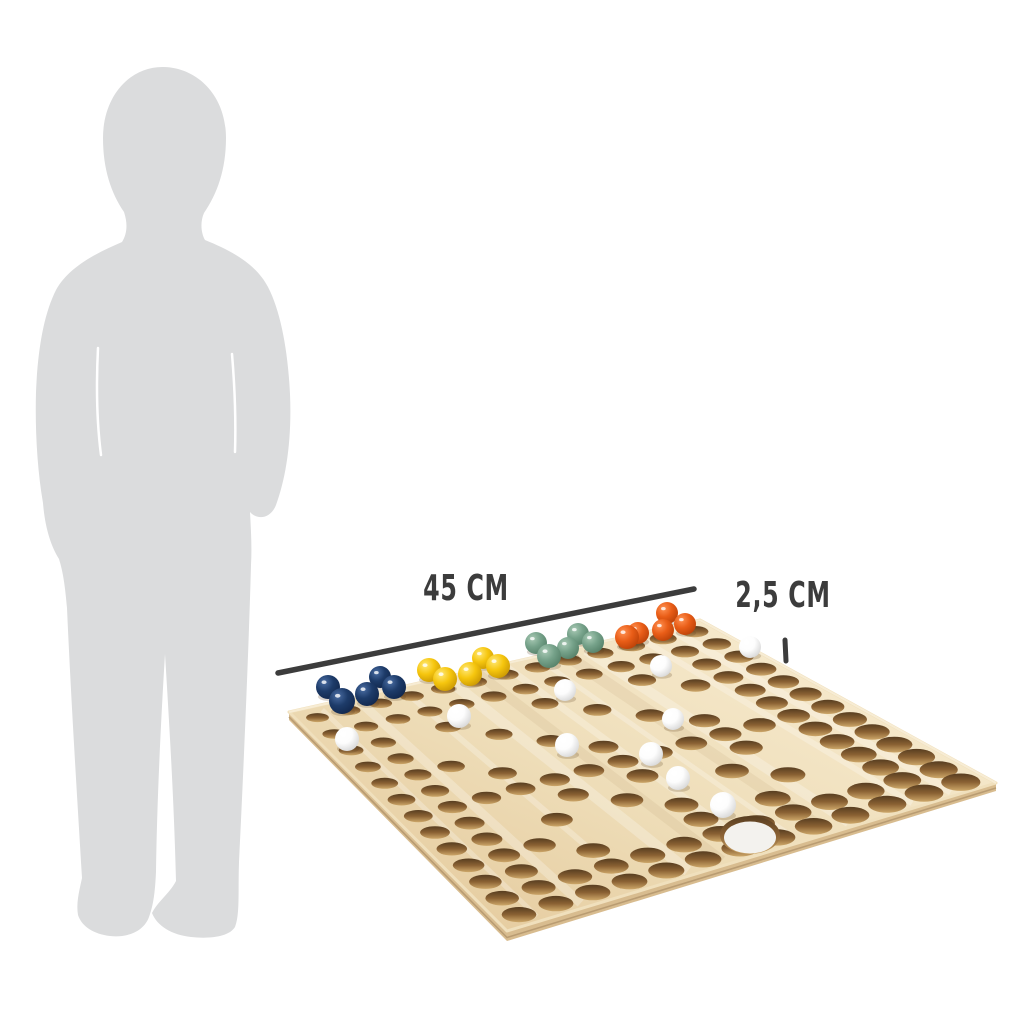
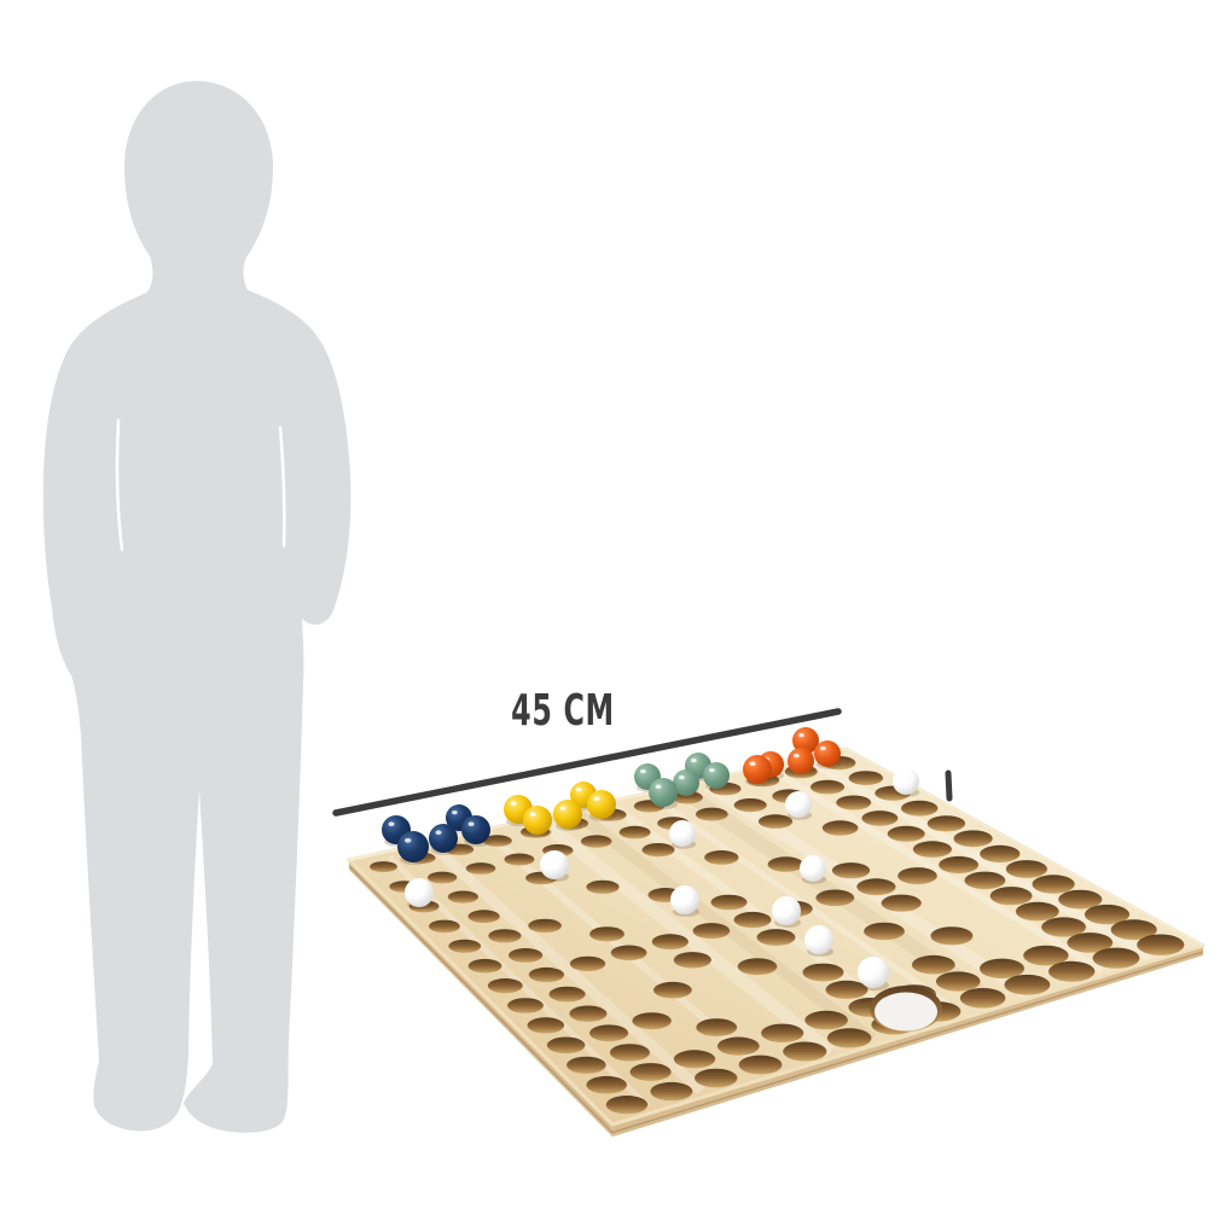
  45 CM
- 2,5 CM
